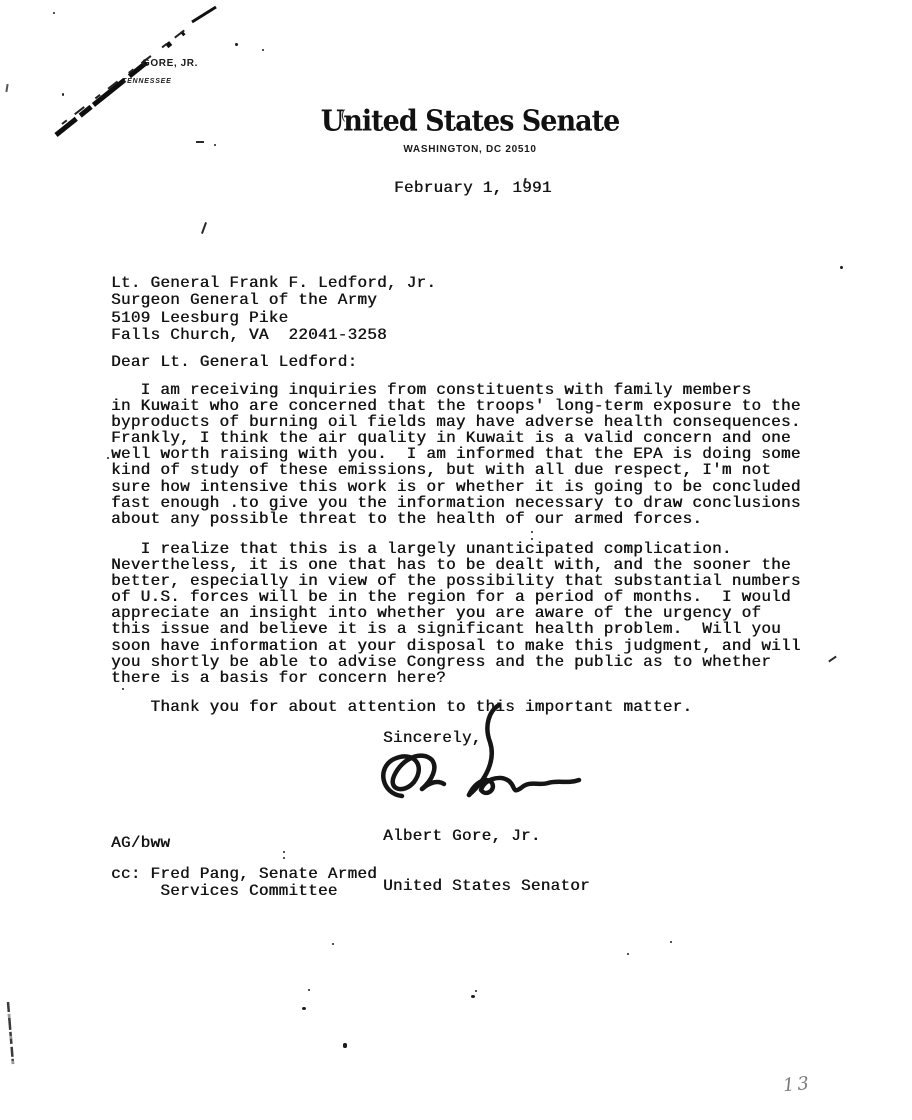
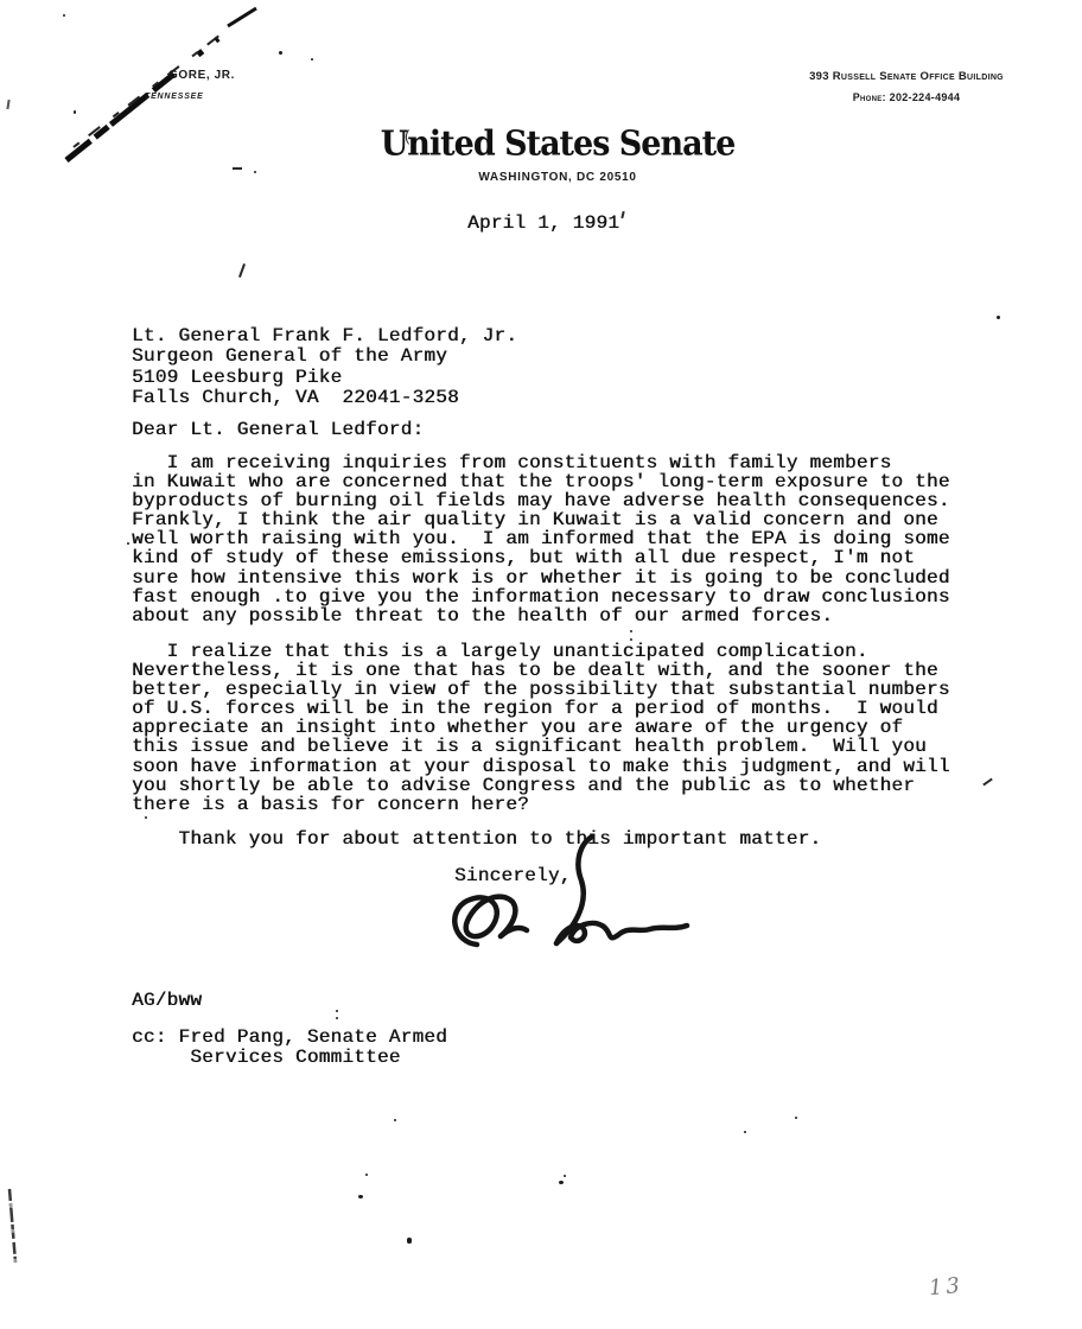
  GORE, JR.
+ 393 Russell Senate Office Building
+ Phone: 202-224-4944
  United States Senate
  WASHINGTON, DC 20510
- February 1, 1991
+ April 1, 1991
  Lt. General Frank F. Ledford, Jr.
  Surgeon General of the Army
  5109 Leesburg Pike
  Falls Church, VA 22041-3258
  Dear Lt. General Ledford:
  I am receiving inquiries from constituents with family members
  in Kuwait who are concerned that the troops' long-term exposure to the
  byproducts of burning oil fields may have adverse health consequences.
  Frankly, I think the air quality in Kuwait is a valid concern and one
  well worth raising with you. I am informed that the EPA is doing some
  kind of study of these emissions, but with all due respect, I'm not
  sure how intensive this work is or whether it is going to be concluded
  fast enough .to give you the information necessary to draw conclusions
  about any possible threat to the health of our armed forces.
  I realize that this is a largely unanticipated complication.
  Nevertheless, it is one that has to be dealt with, and the sooner the
  better, especially in view of the possibility that substantial numbers
  of U.S. forces will be in the region for a period of months. I would
  appreciate an insight into whether you are aware of the urgency of
  this issue and believe it is a significant health problem. Will you
  soon have information at your disposal to make this judgment, and will
  you shortly be able to advise Congress and the public as to whether
  there is a basis for concern here?
  Thank you for about attention to this important matter.
  Sincerely,
- Albert Gore, Jr.
- United States Senator
  AG/bww
  cc: Fred Pang, Senate Armed
  Services Committee
  (
